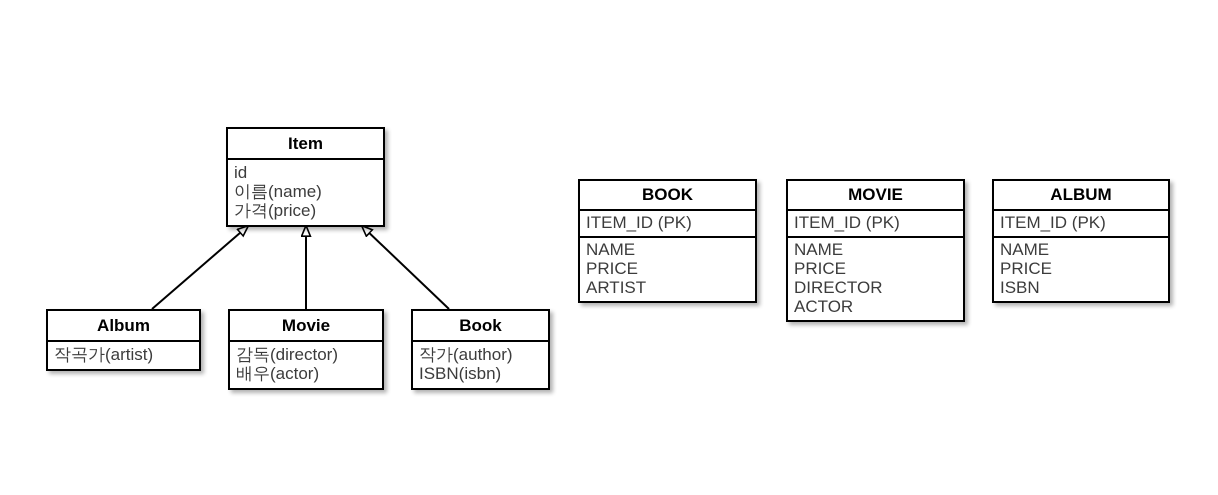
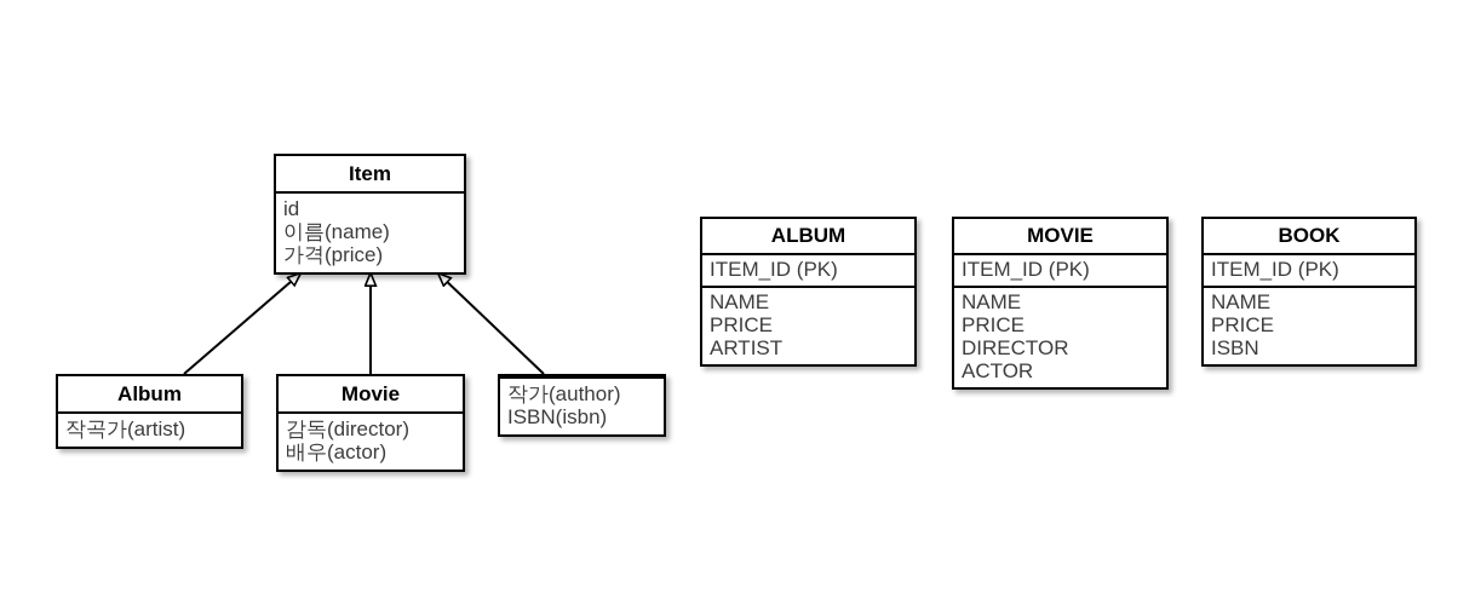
  Item
  id
  이름(name)
  가격(price)
  Album
  작곡가(artist)
  Movie
  감독(director)
  배우(actor)
- Book
  작가(author)
  ISBN(isbn)
- BOOK
+ ALBUM
  ITEM_ID (PK)
  NAME
  PRICE
  ARTIST
  MOVIE
  ITEM_ID (PK)
  NAME
  PRICE
  DIRECTOR
  ACTOR
- ALBUM
+ BOOK
  ITEM_ID (PK)
  NAME
  PRICE
  ISBN
